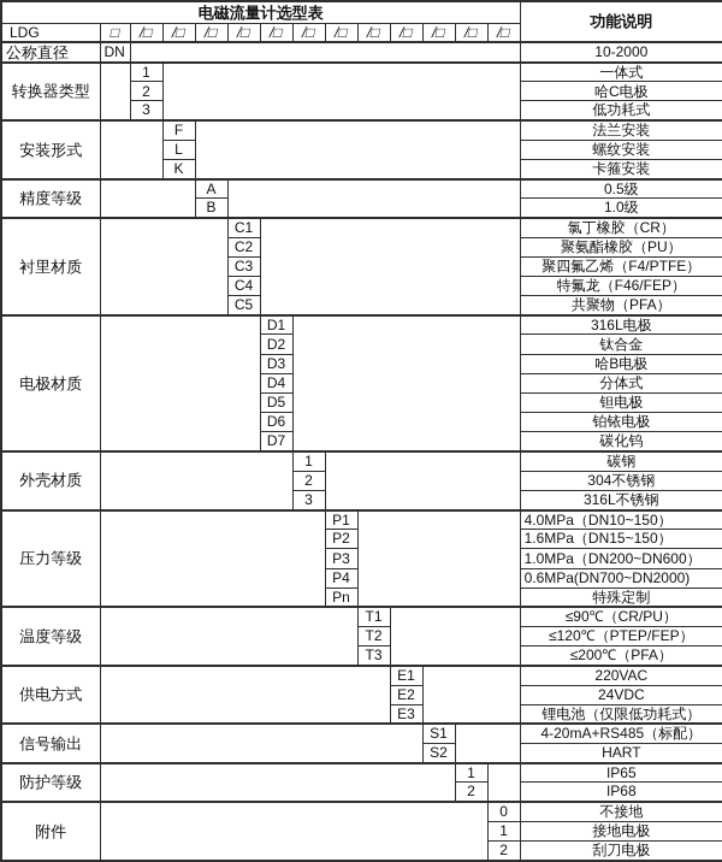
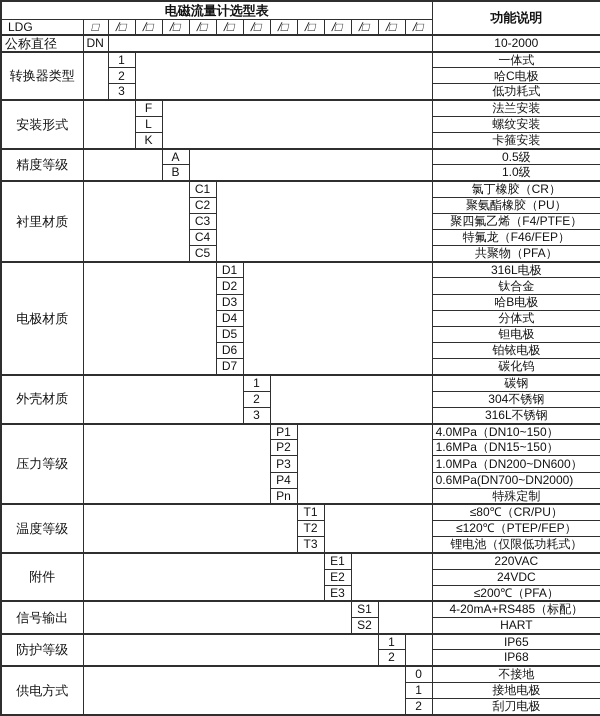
  电磁流量计选型表	功能说明
  公称直径	DN		10-2000
  转换器类型		1		一体式
  2	哈C电极
  3	低功耗式
  安装形式		F		法兰安装
  L	螺纹安装
  K	卡箍安装
  精度等级		A		0.5级
  B	1.0级
  衬里材质		C1		氯丁橡胶（CR）
  C2	聚氨酯橡胶（PU）
  C3	聚四氟乙烯（F4/PTFE）
  C4	特氟龙（F46/FEP）
  C5	共聚物（PFA）
  电极材质		D1		316L电极
  D2	钛合金
  D3	哈B电极
  D4	分体式
  D5	钽电极
  D6	铂铱电极
  D7	碳化钨
  外壳材质		1		碳钢
  2	304不锈钢
  3	316L不锈钢
  压力等级		P1		4.0MPa（DN10~150）
  P2	1.6MPa（DN15~150）
  P3	1.0MPa（DN200~DN600）
  P4	0.6MPa(DN700~DN2000)
  Pn	特殊定制
- 温度等级		T1		≤90℃（CR/PU）
+ 温度等级		T1		≤80℃（CR/PU）
  T2	≤120℃（PTEP/FEP）
- T3	≤200℃（PFA）
+ T3	锂电池（仅限低功耗式）
- 供电方式		E1		220VAC
+ 附件		E1		220VAC
  E2	24VDC
- E3	锂电池（仅限低功耗式）
+ E3	≤200℃（PFA）
  信号输出		S1		4-20mA+RS485（标配）
  S2	HART
  防护等级		1		IP65
  2	IP68
- 附件		0	不接地
+ 供电方式		0	不接地
  1	接地电极
  2	刮刀电极
